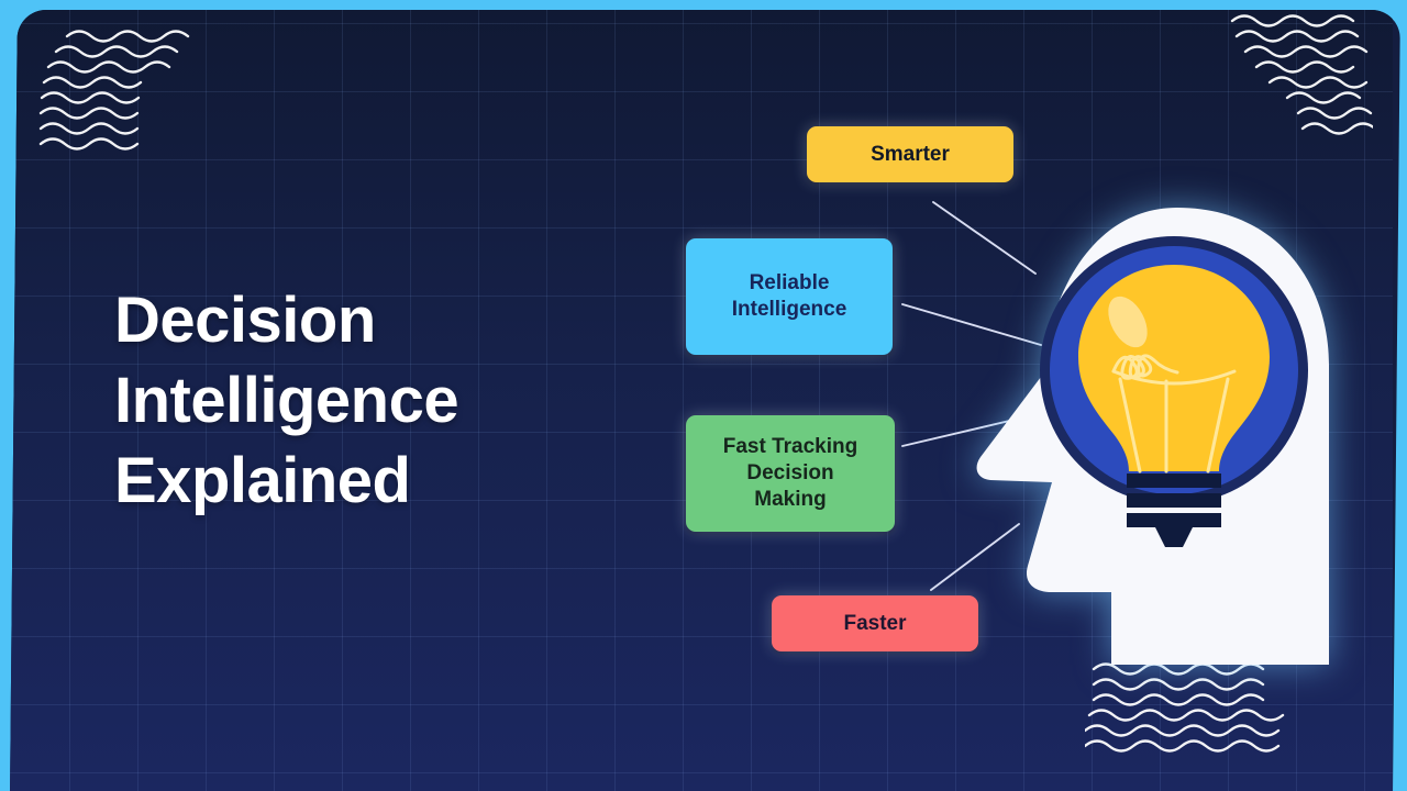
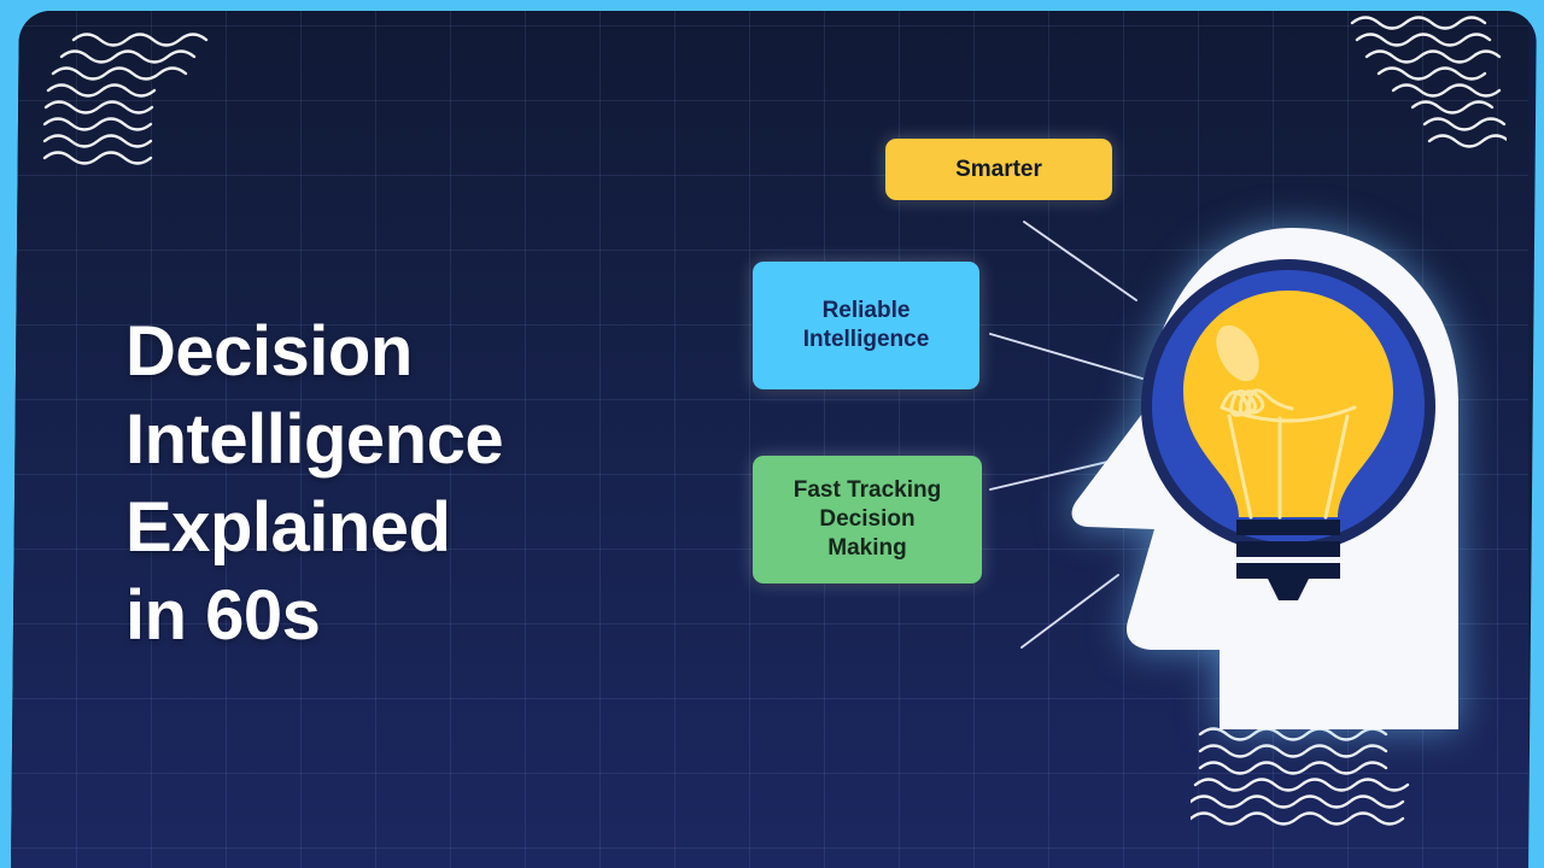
  Decision
  Intelligence
  Explained
+ in 60s
  Smarter
  Reliable
  Intelligence
  Fast Tracking
  Decision
  Making
- Faster
